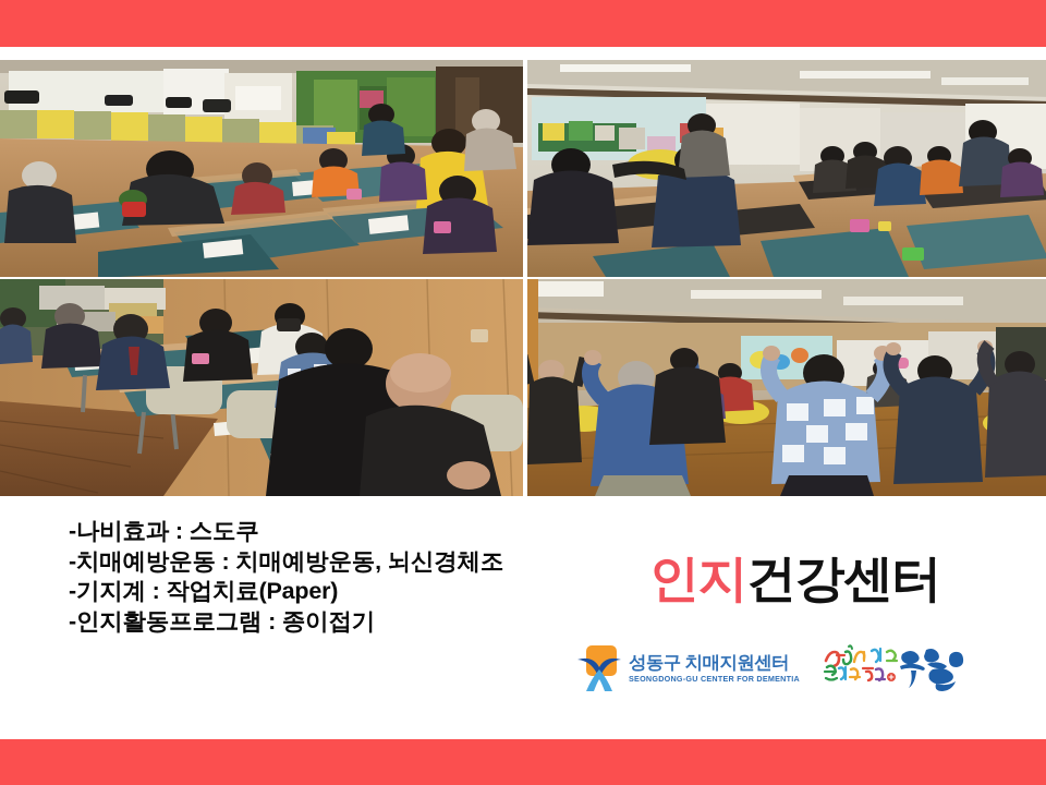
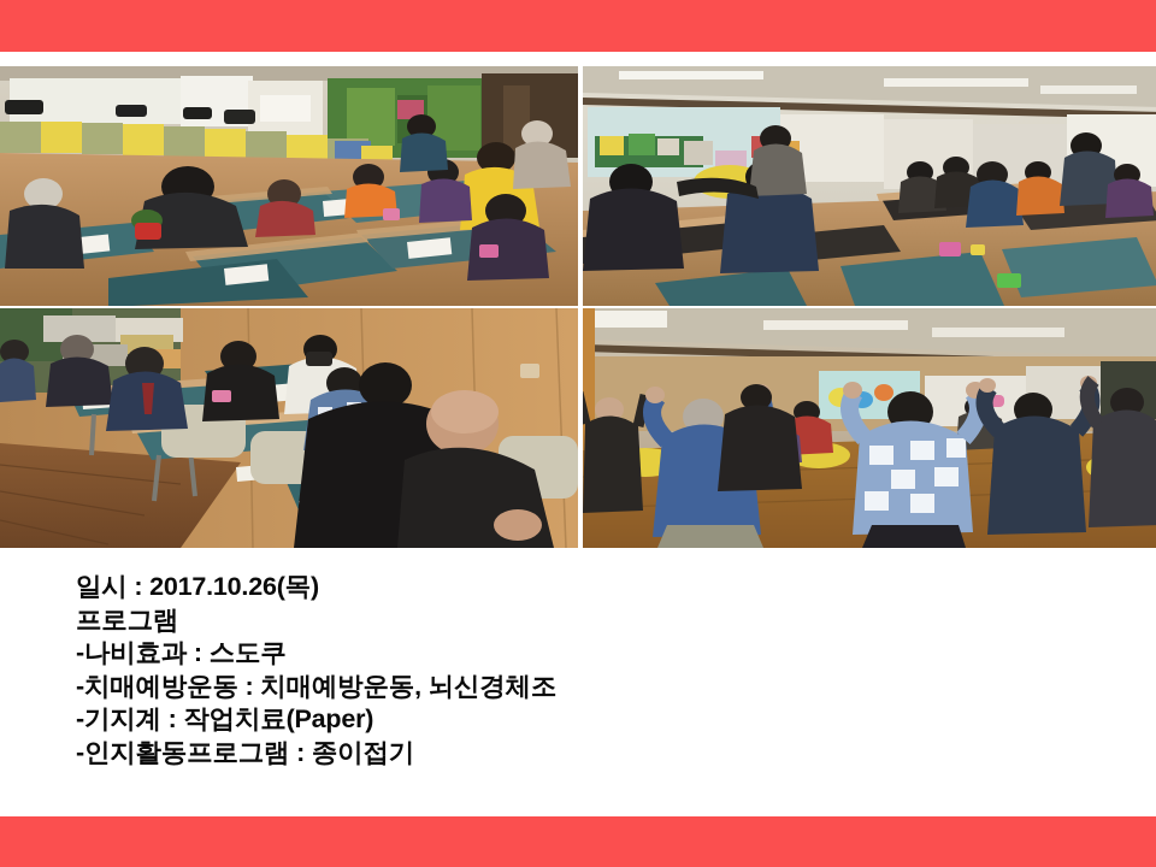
+ 일시 : 2017.10.26(목)
+ 프로그램
  -나비효과 : 스도쿠
  -치매예방운동 : 치매예방운동, 뇌신경체조
  -기지계 : 작업치료(Paper)
  -인지활동프로그램 : 종이접기
- 인지건강센터
- 성동구 치매지원센터
- SEONGDONG-GU CENTER FOR DEMENTIA
